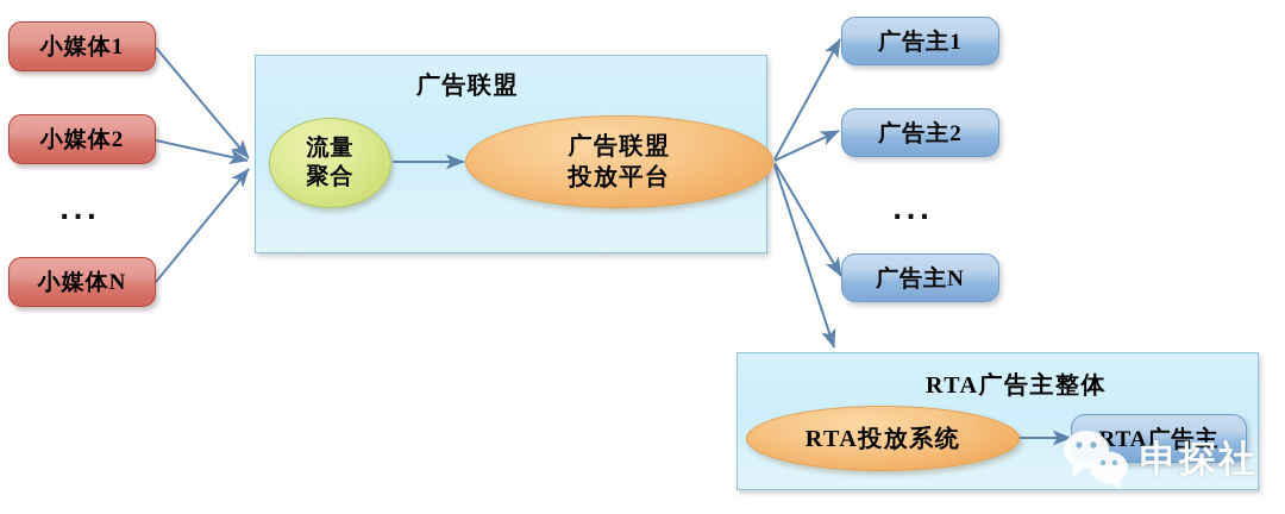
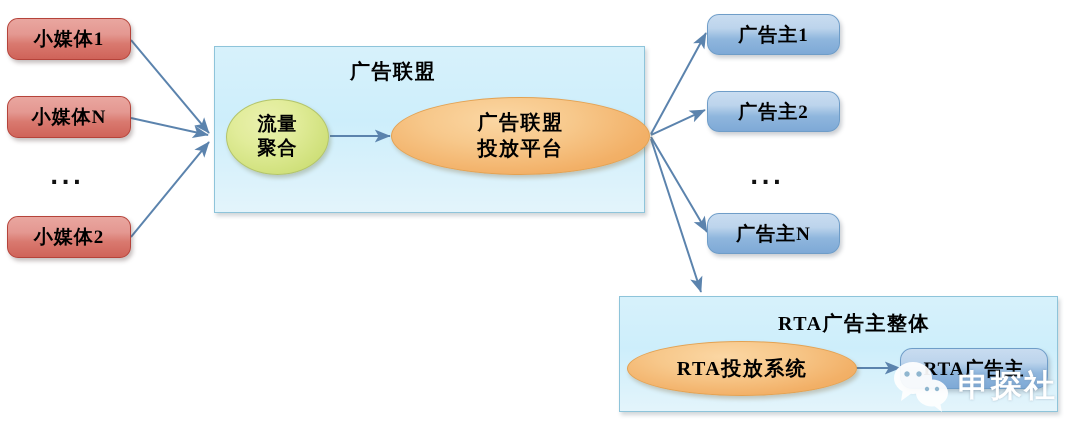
  小媒体1
- 小媒体2
+ 小媒体N
  ...
- 小媒体N
+ 小媒体2
  广告联盟
  流量
  聚合
  广告联盟
  投放平台
  广告主1
  广告主2
  ...
  广告主N
  RTA广告主整体
  RTA投放系统
  RTA广告主
  申探社
